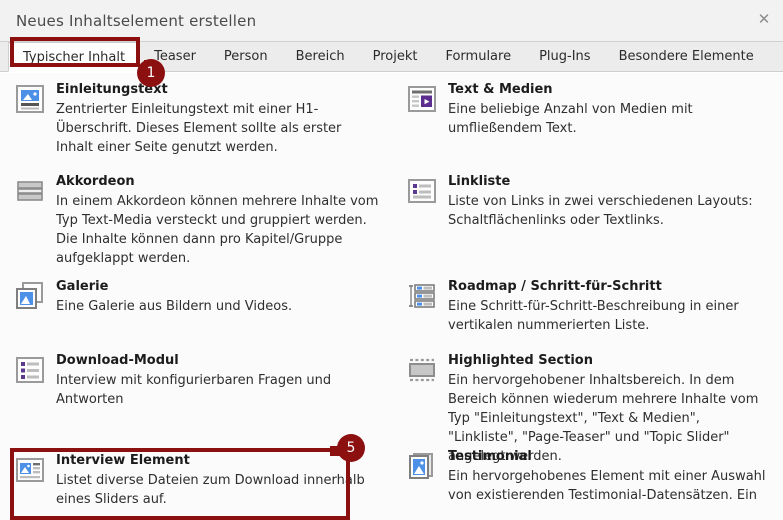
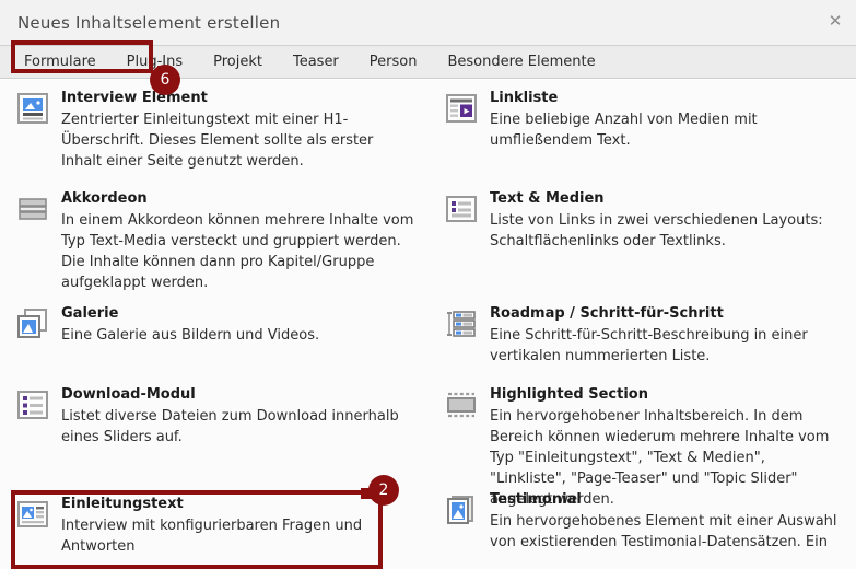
  Neues Inhaltselement erstellen
  ✕
- Typischer Inhalt
- Teaser
+ Formulare
- Person
+ Plug-Ins
- Bereich
  Projekt
- Formulare
+ Teaser
- Plug-Ins
+ Person
  Besondere Elemente
- Einleitungstext
+ Interview Element
  Zentrierter Einleitungstext mit einer H1-Überschrift. Dieses Element sollte als erster Inhalt einer Seite genutzt werden.
  Akkordeon
  In einem Akkordeon können mehrere Inhalte vom Typ Text-Media versteckt und gruppiert werden. Die Inhalte können dann pro Kapitel/Gruppe aufgeklappt werden.
  Galerie
  Eine Galerie aus Bildern und Videos.
  Download-Modul
- Interview mit konfigurierbaren Fragen und Antworten
+ Listet diverse Dateien zum Download innerhalb eines Sliders auf.
- Interview Element
+ Einleitungstext
- Listet diverse Dateien zum Download innerhalb eines Sliders auf.
+ Interview mit konfigurierbaren Fragen und Antworten
- Text & Medien
+ Linkliste
  Eine beliebige Anzahl von Medien mit umfließendem Text.
- Linkliste
+ Text & Medien
  Liste von Links in zwei verschiedenen Layouts: Schaltflächenlinks oder Textlinks.
  Roadmap / Schritt-für-Schritt
  Eine Schritt-für-Schritt-Beschreibung in einer vertikalen nummerierten Liste.
  Highlighted Section
  Ein hervorgehobener Inhaltsbereich. In dem Bereich können wiederum mehrere Inhalte vom Typ "Einleitungstext", "Text & Medien", "Linkliste", "Page-Teaser" und "Topic Slider" angelegt werden.
  Testimonial
  Ein hervorgehobenes Element mit einer Auswahl von existierenden Testimonial-Datensätzen. Ein
- 1
+ 6
- 5
+ 2
